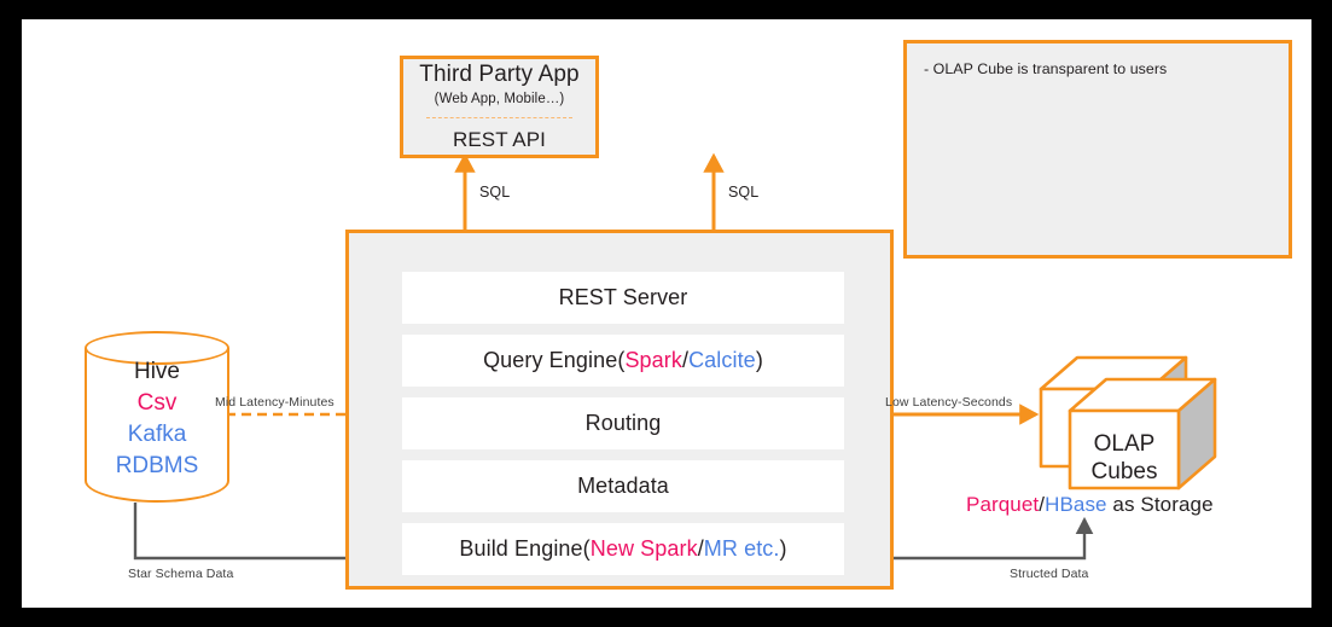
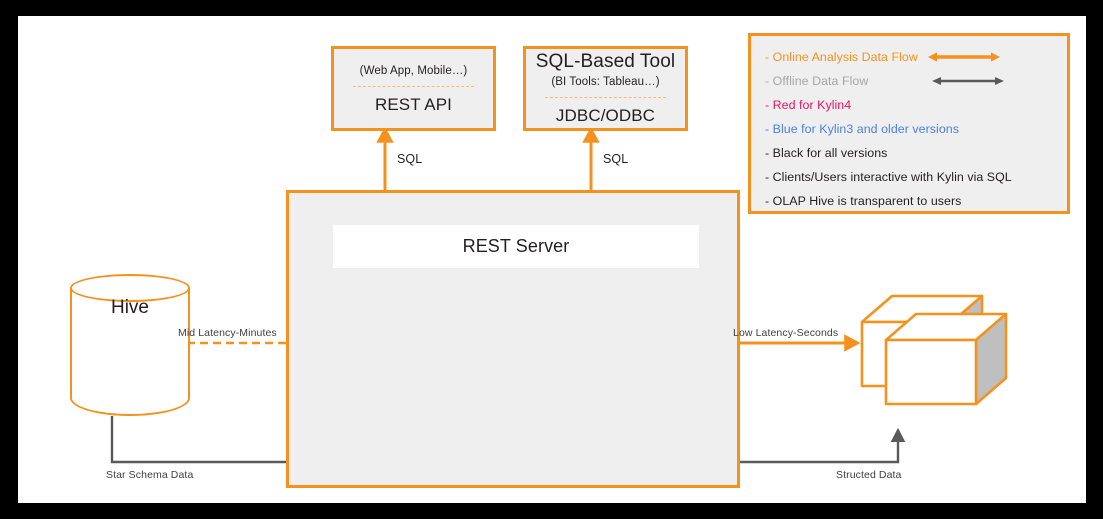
- Third Party App
  (Web App, Mobile…)
  REST API
+ SQL-Based Tool
+ (BI Tools: Tableau…)
+ JDBC/ODBC
  SQL
  SQL
+ - Online Analysis Data Flow
+ - Offline Data Flow
+ - Red for Kylin4
+ - Blue for Kylin3 and older versions
+ - Black for all versions
+ - Clients/Users interactive with Kylin via SQL
- - OLAP Cube is transparent to users
+ - OLAP Hive is transparent to users
  REST Server
- Query Engine(Spark/Calcite)
- Routing
- Metadata
- Build Engine(New Spark/MR etc.)
  Hive
- Csv
- Kafka
- RDBMS
- OLAP
- Cubes
- Parquet/HBase as Storage
  Mid Latency-Minutes
  Low Latency-Seconds
  Star Schema Data
  Structed Data
